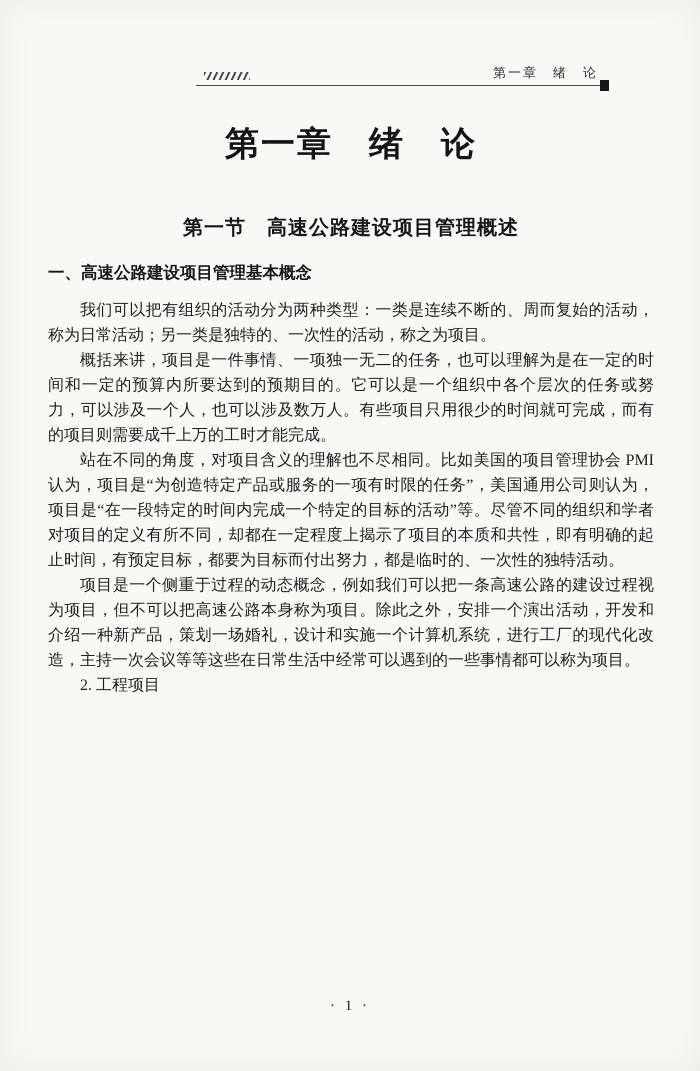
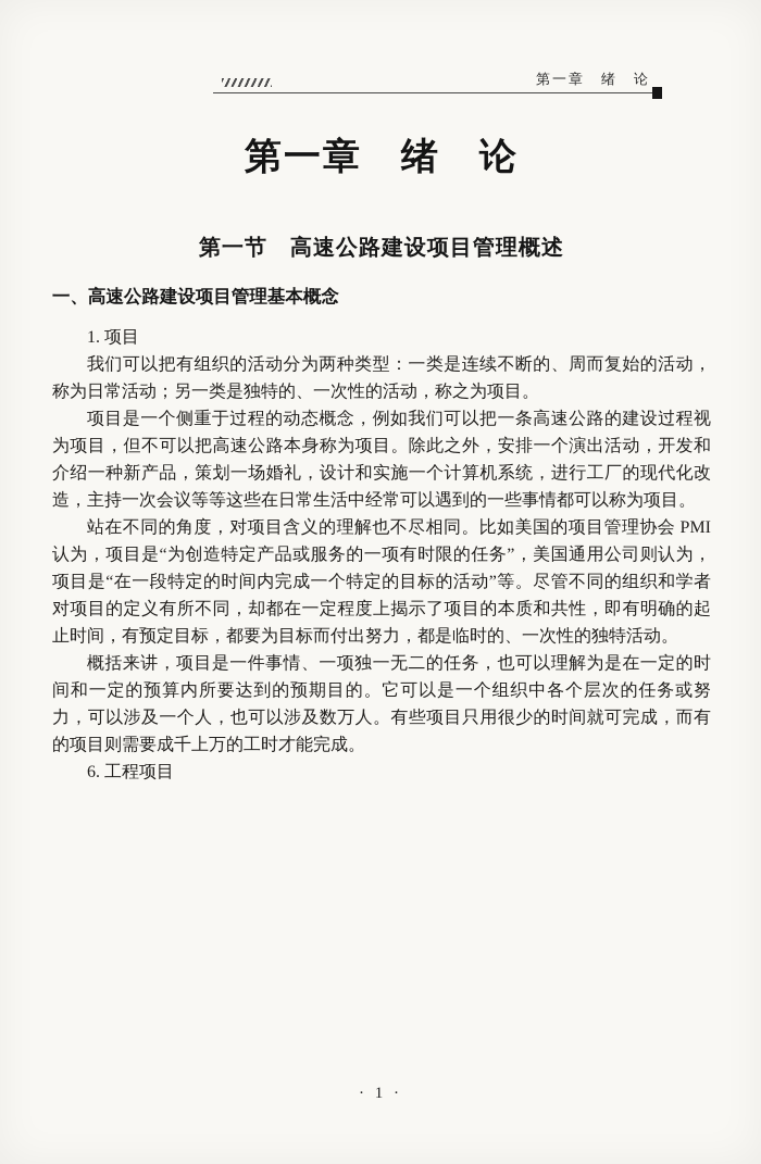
  第一章 绪 论
  第一章 绪 论
  第一节 高速公路建设项目管理概述
  一、高速公路建设项目管理基本概念
+ 1. 项目
  我们可以把有组织的活动分为两种类型：一类是连续不断的、周而复始的活动，称为日常活动；另一类是独特的、一次性的活动，称之为项目。
- 概括来讲，项目是一件事情、一项独一无二的任务，也可以理解为是在一定的时间和一定的预算内所要达到的预期目的。它可以是一个组织中各个层次的任务或努力，可以涉及一个人，也可以涉及数万人。有些项目只用很少的时间就可完成，而有的项目则需要成千上万的工时才能完成。
+ 项目是一个侧重于过程的动态概念，例如我们可以把一条高速公路的建设过程视为项目，但不可以把高速公路本身称为项目。除此之外，安排一个演出活动，开发和介绍一种新产品，策划一场婚礼，设计和实施一个计算机系统，进行工厂的现代化改造，主持一次会议等等这些在日常生活中经常可以遇到的一些事情都可以称为项目。
  站在不同的角度，对项目含义的理解也不尽相同。比如美国的项目管理协会 PMI 认为，项目是“为创造特定产品或服务的一项有时限的任务”，美国通用公司则认为，项目是“在一段特定的时间内完成一个特定的目标的活动”等。尽管不同的组织和学者对项目的定义有所不同，却都在一定程度上揭示了项目的本质和共性，即有明确的起止时间，有预定目标，都要为目标而付出努力，都是临时的、一次性的独特活动。
- 项目是一个侧重于过程的动态概念，例如我们可以把一条高速公路的建设过程视为项目，但不可以把高速公路本身称为项目。除此之外，安排一个演出活动，开发和介绍一种新产品，策划一场婚礼，设计和实施一个计算机系统，进行工厂的现代化改造，主持一次会议等等这些在日常生活中经常可以遇到的一些事情都可以称为项目。
+ 概括来讲，项目是一件事情、一项独一无二的任务，也可以理解为是在一定的时间和一定的预算内所要达到的预期目的。它可以是一个组织中各个层次的任务或努力，可以涉及一个人，也可以涉及数万人。有些项目只用很少的时间就可完成，而有的项目则需要成千上万的工时才能完成。
- 2. 工程项目
+ 6. 工程项目
  · 1 ·
